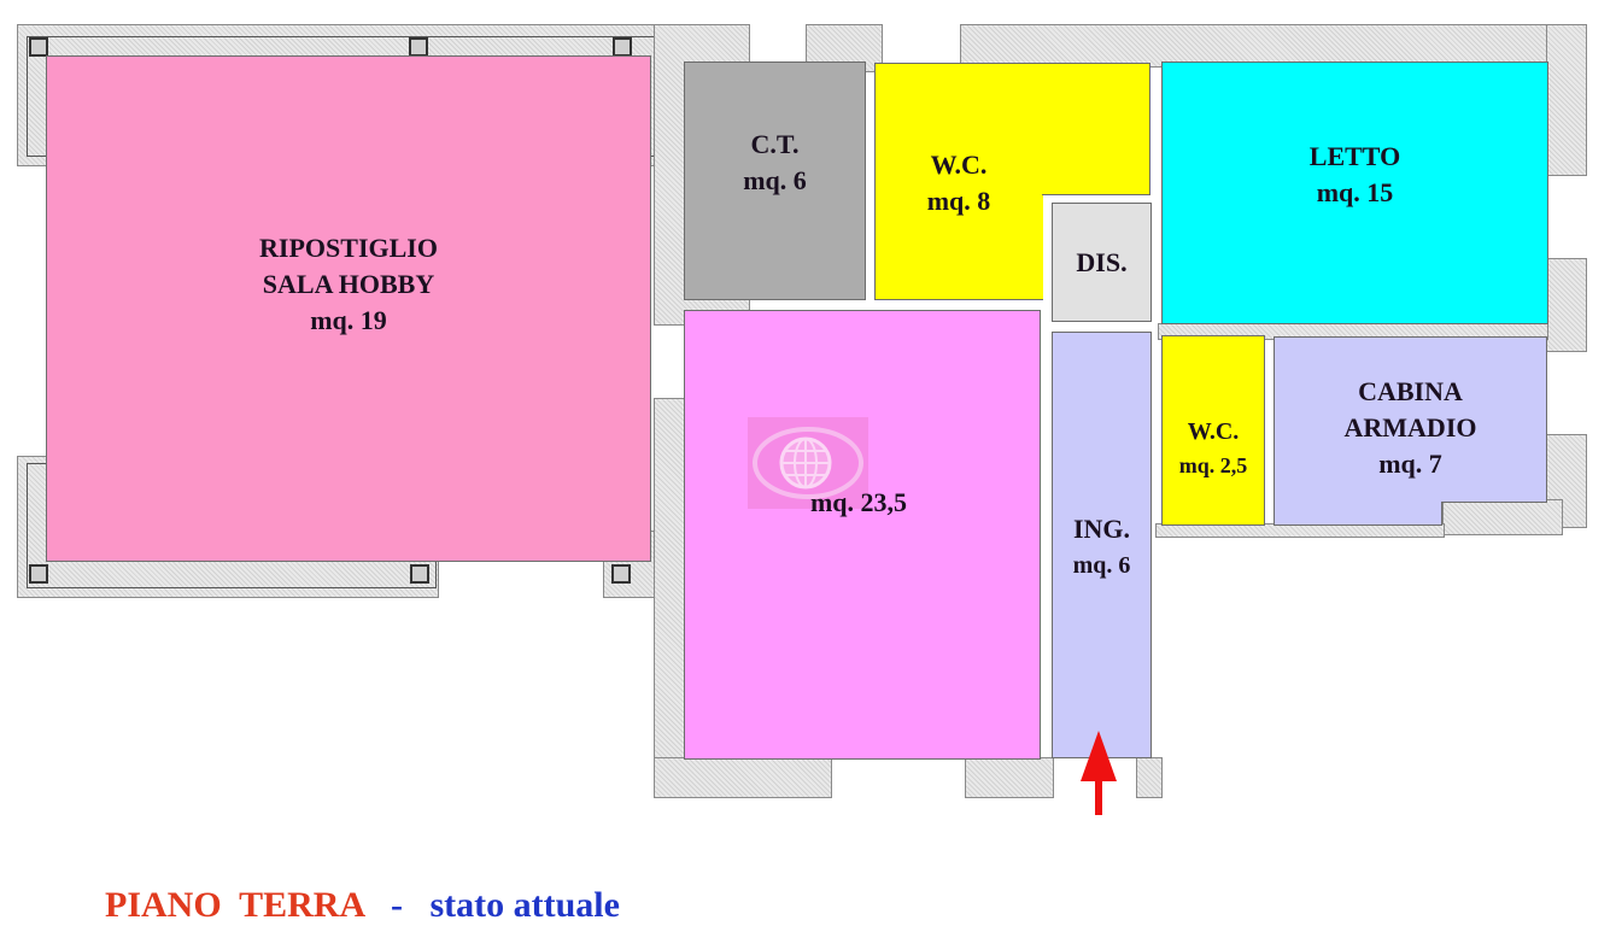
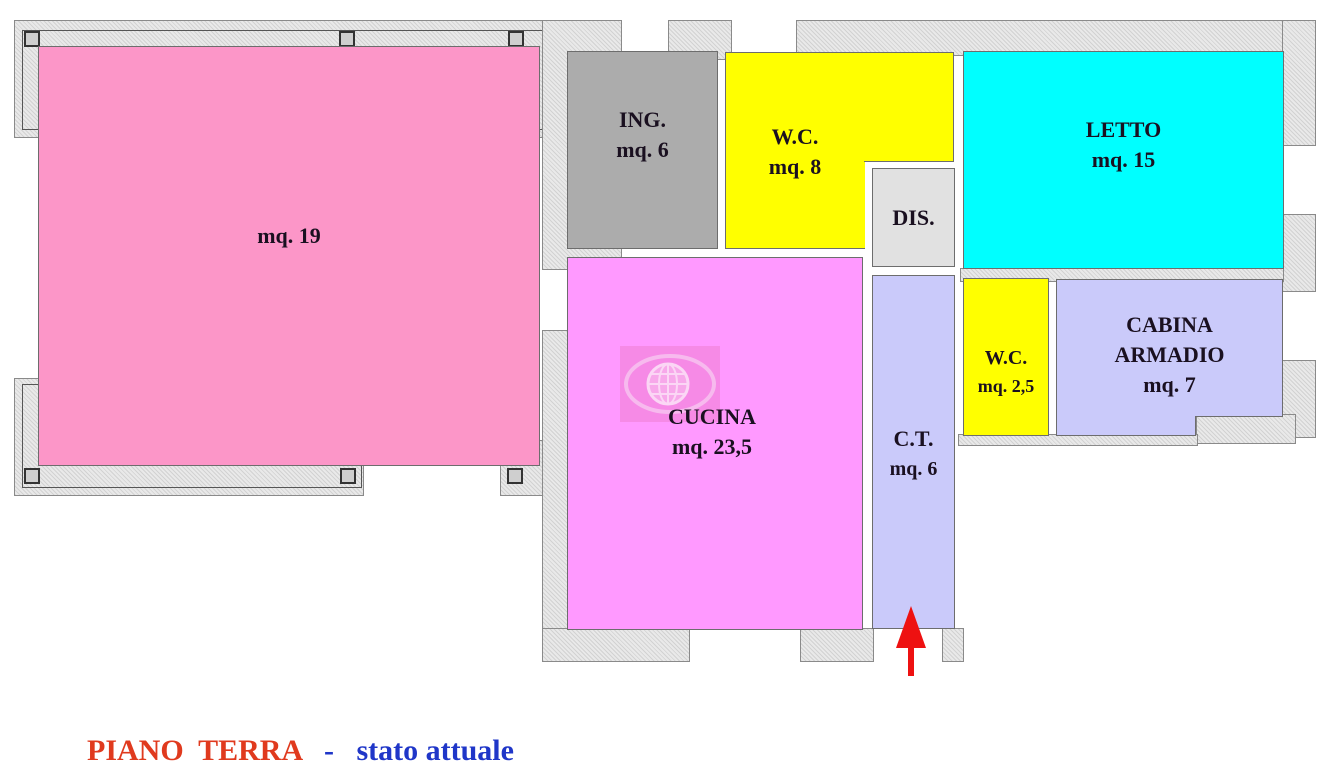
- RIPOSTIGLIO
- SALA HOBBY
  mq. 19
- C.T.
+ ING.
  mq. 6
  W.C.
  mq. 8
  DIS.
  LETTO
  mq. 15
+ CUCINA
  mq. 23,5
- ING.
+ C.T.
  mq. 6
  W.C.
  mq. 2,5
  CABINA
  ARMADIO
  mq. 7
  PIANO TERRA - stato attuale
